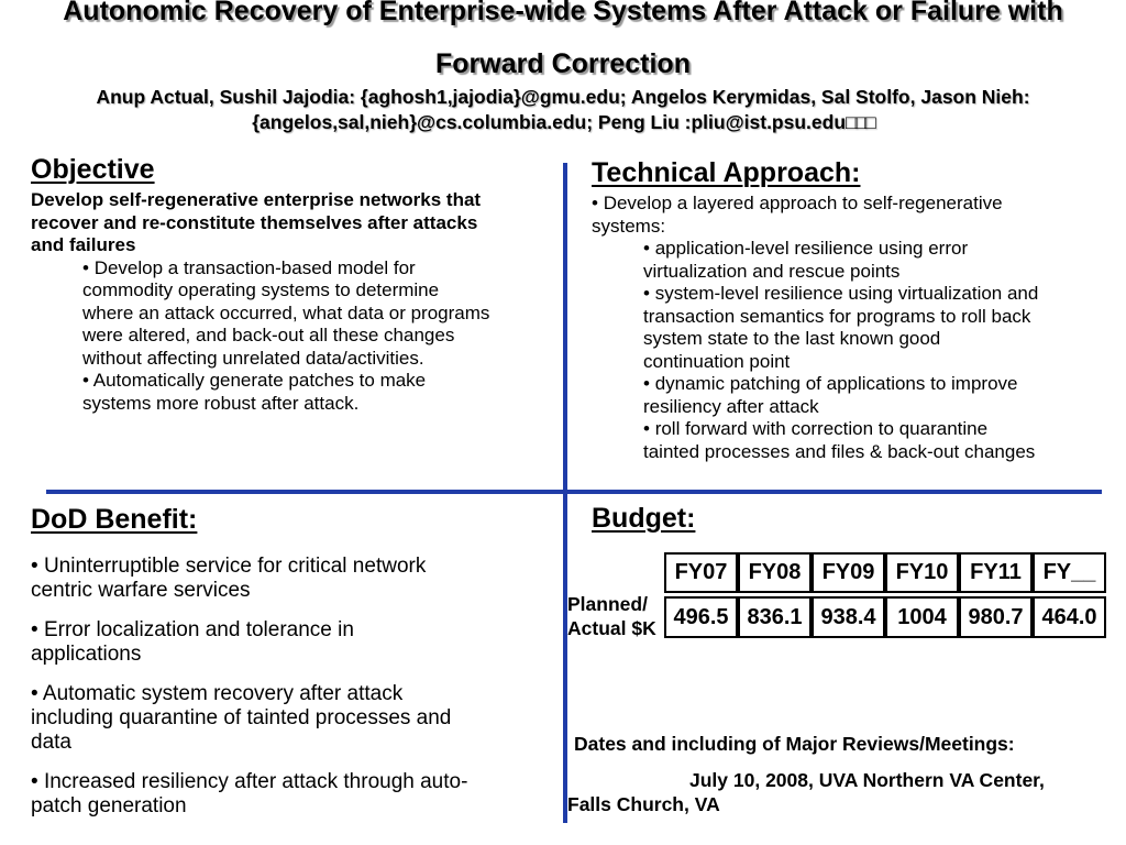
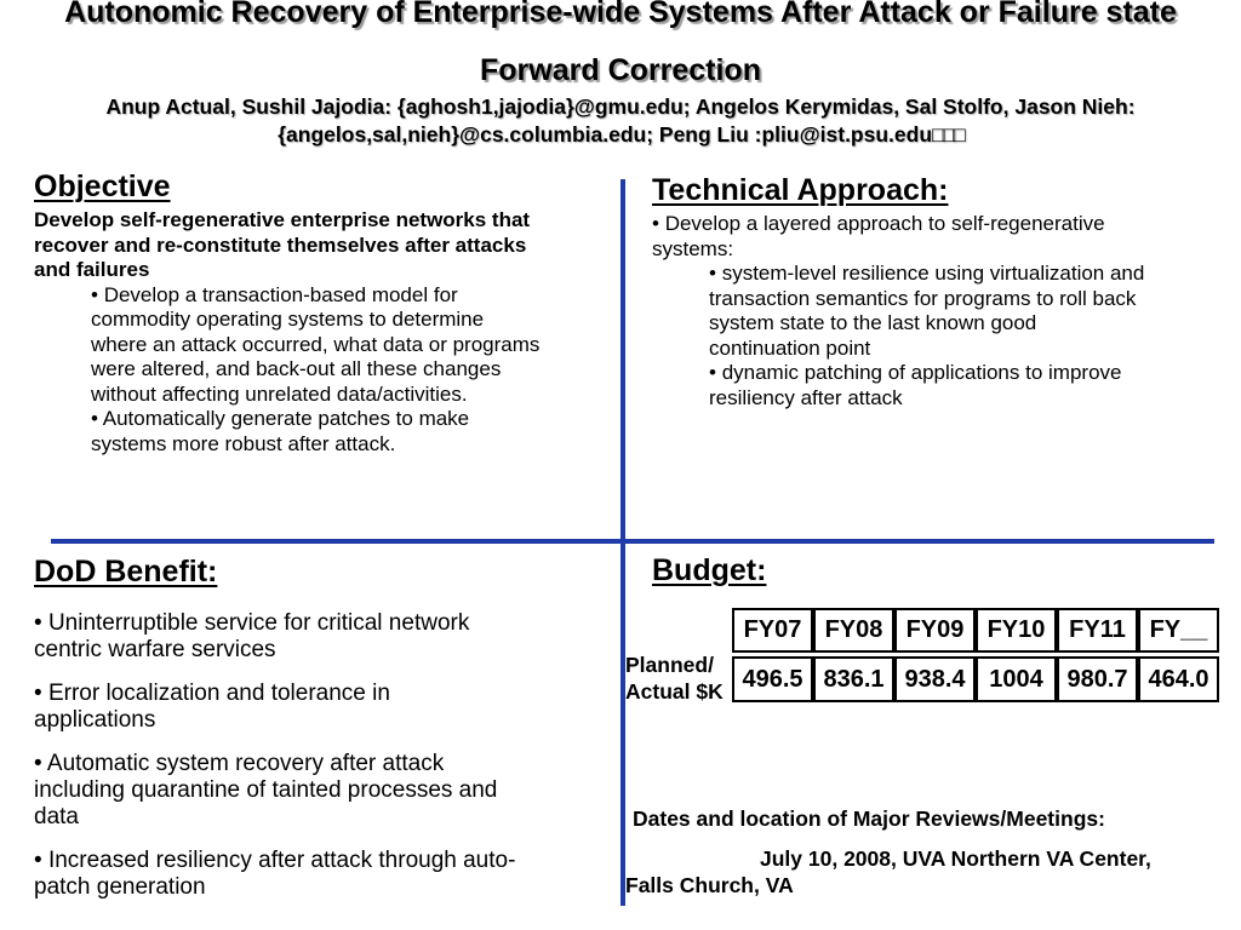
- Autonomic Recovery of Enterprise-wide Systems After Attack or Failure with
+ Autonomic Recovery of Enterprise-wide Systems After Attack or Failure state
  Forward Correction
  Anup Actual, Sushil Jajodia: {aghosh1,jajodia}@gmu.edu; Angelos Kerymidas, Sal Stolfo, Jason Nieh:
  {angelos,sal,nieh}@cs.columbia.edu; Peng Liu :pliu@ist.psu.edu□□□
  Objective
  Develop self-regenerative enterprise networks that
  recover and re-constitute themselves after attacks
  and failures
  • Develop a transaction-based model for
  commodity operating systems to determine
  where an attack occurred, what data or programs
  were altered, and back-out all these changes
  without affecting unrelated data/activities.
  • Automatically generate patches to make
  systems more robust after attack.
  Technical Approach:
  • Develop a layered approach to self-regenerative
  systems:
- • application-level resilience using error
- virtualization and rescue points
  • system-level resilience using virtualization and
  transaction semantics for programs to roll back
  system state to the last known good
  continuation point
  • dynamic patching of applications to improve
  resiliency after attack
- • roll forward with correction to quarantine
- tainted processes and files & back-out changes
  DoD Benefit:
  • Uninterruptible service for critical network
  centric warfare services
  • Error localization and tolerance in
  applications
  • Automatic system recovery after attack
  including quarantine of tainted processes and
  data
  • Increased resiliency after attack through auto-
  patch generation
  Budget:
  Planned/
  Actual $K
  FY07	FY08	FY09	FY10	FY11	FY__
  496.5	836.1	938.4	1004	980.7	464.0
- Dates and including of Major Reviews/Meetings:
+ Dates and location of Major Reviews/Meetings:
  July 10, 2008, UVA Northern VA Center,
  Falls Church, VA
